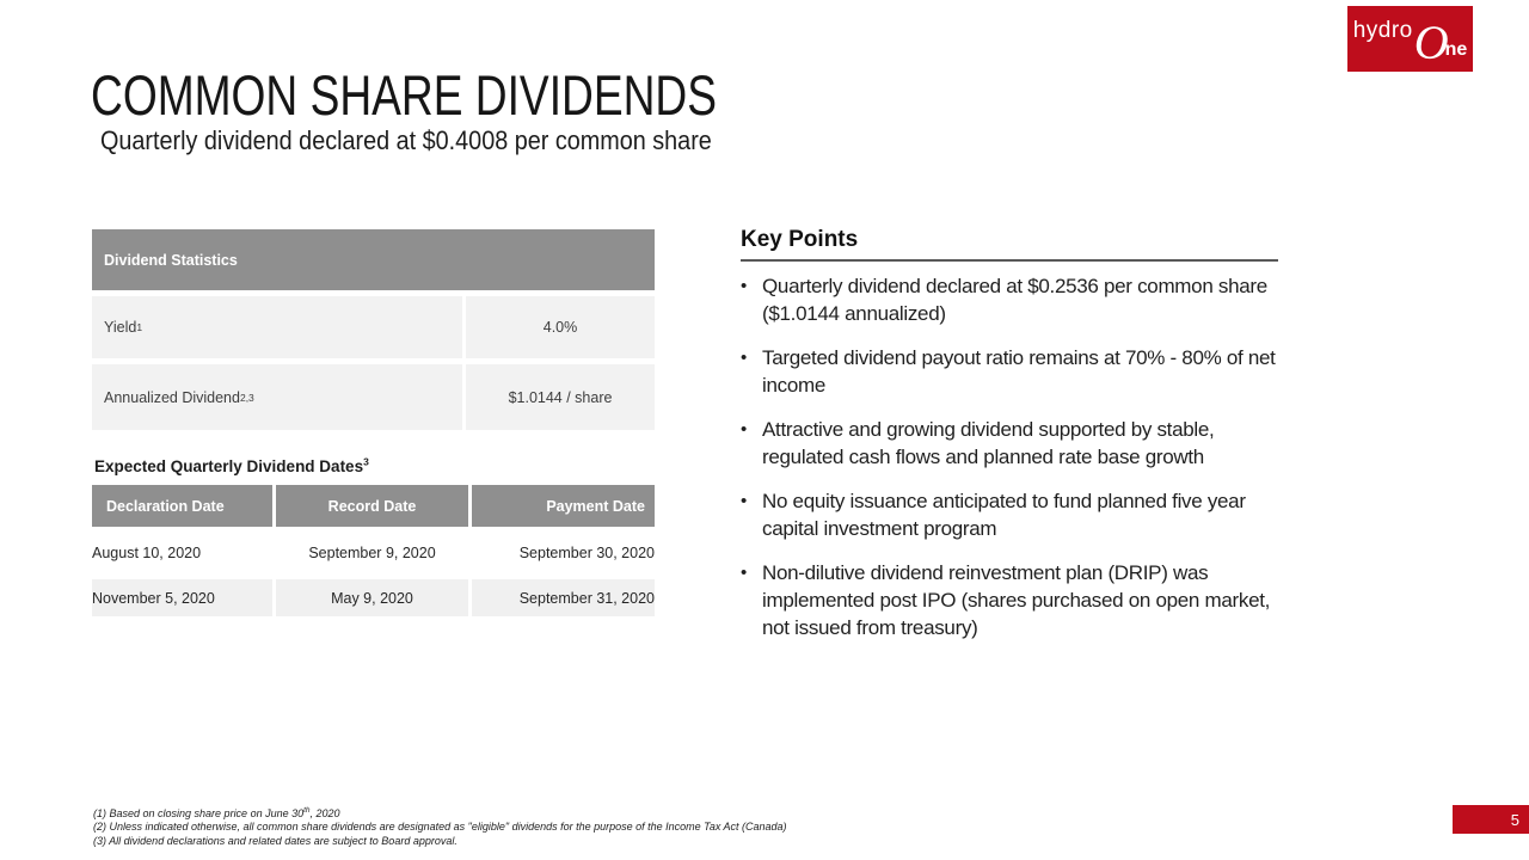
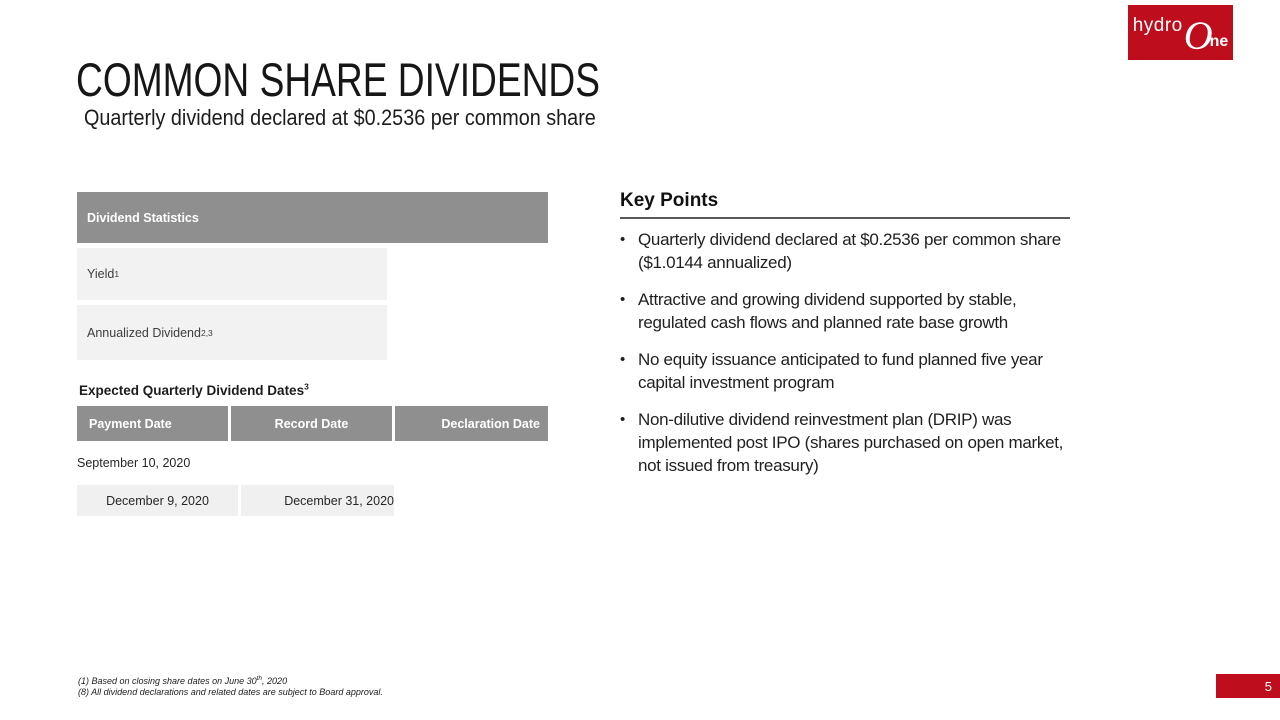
  hydro
  O
  ne
  COMMON SHARE DIVIDENDS
- Quarterly dividend declared at $0.4008 per common share
+ Quarterly dividend declared at $0.2536 per common share
  Dividend Statistics
  Yield
  1
- 4.0%
  Annualized Dividend
  2,3
- $1.0144 / share
  Expected Quarterly Dividend Dates3
- Declaration Date
+ Payment Date
  Record Date
- Payment Date
+ Declaration Date
- August 10, 2020
+ September 10, 2020
- September 9, 2020
- September 30, 2020
- November 5, 2020
- May 9, 2020
+ December 9, 2020
- September 31, 2020
+ December 31, 2020
  Key Points
  Quarterly dividend declared at $0.2536 per common share ($1.0144 annualized)
- Targeted dividend payout ratio remains at 70% - 80% of net income
  Attractive and growing dividend supported by stable, regulated cash flows and planned rate base growth
  No equity issuance anticipated to fund planned five year capital investment program
  Non-dilutive dividend reinvestment plan (DRIP) was implemented post IPO (shares purchased on open market, not issued from treasury)
- (1) Based on closing share price on June 30 , 2020
+ (1) Based on closing share dates on June 30 , 2020
- (2) Unless indicated otherwise, all common share dividends are designated as "eligible" dividends for the purpose of the Income Tax Act (Canada)
- (3) All dividend declarations and related dates are subject to Board approval.
+ (8) All dividend declarations and related dates are subject to Board approval.
  5
